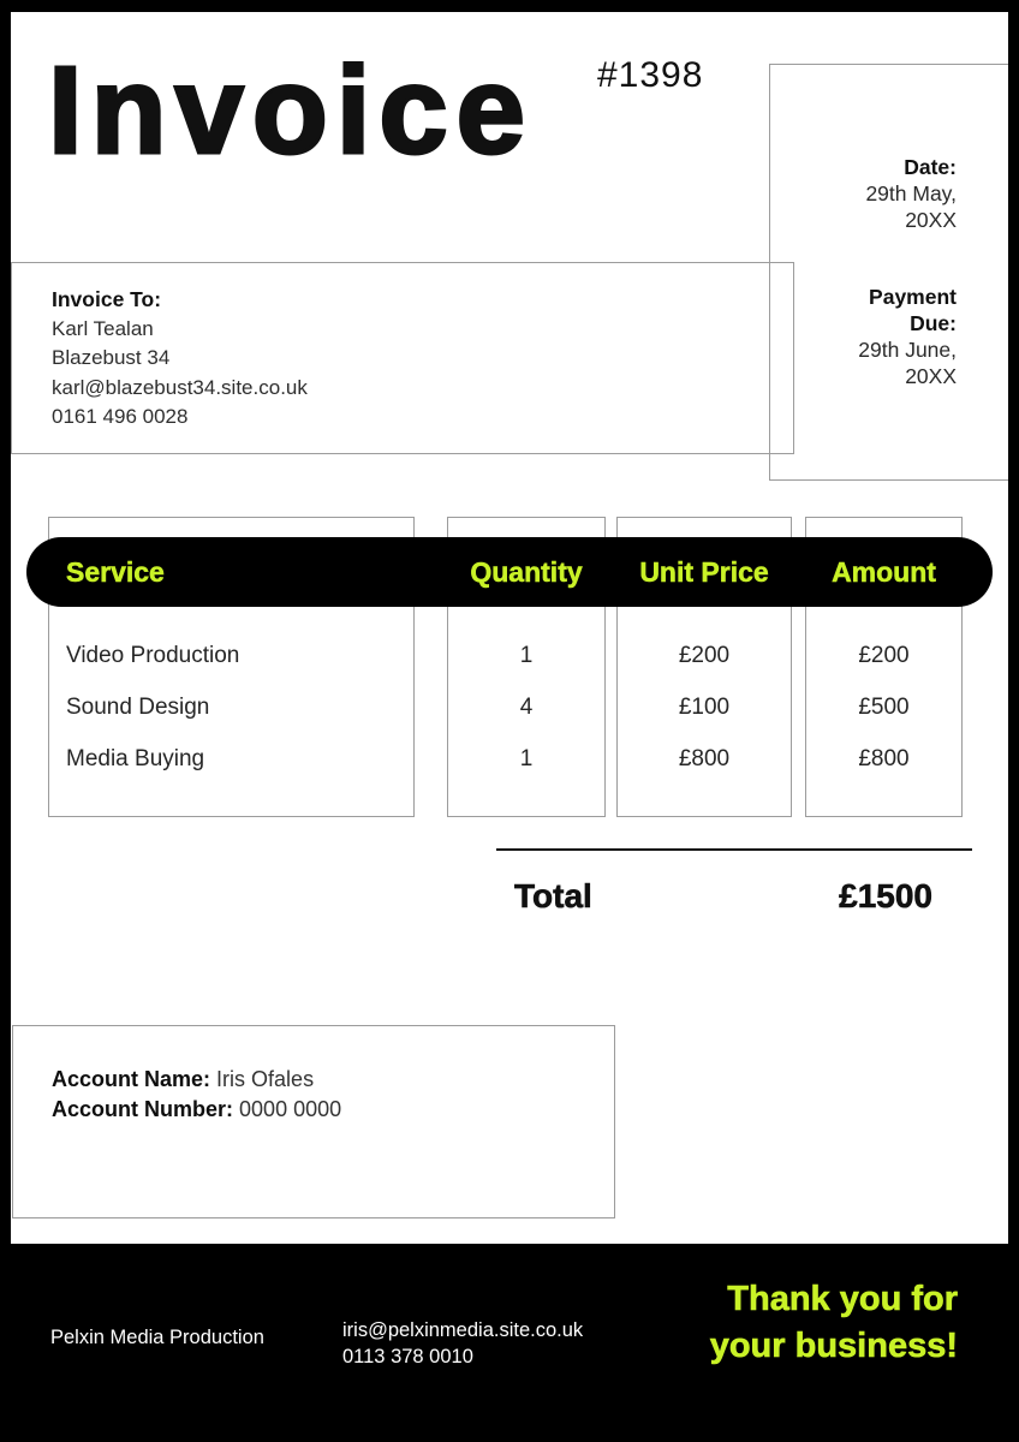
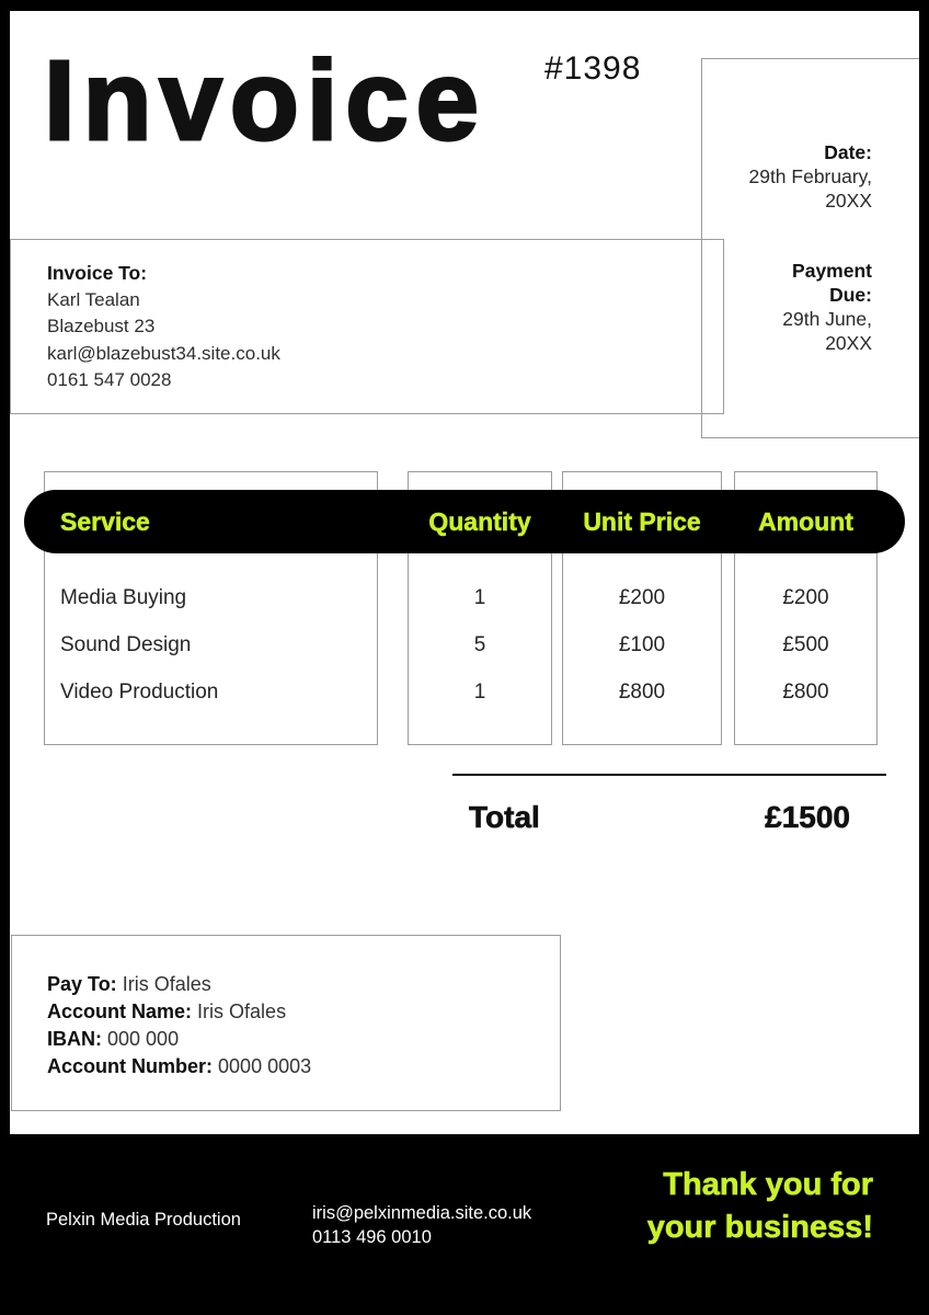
  Invoice
  #1398
  Date:
- 29th May,
+ 29th February,
  20XX
  Payment Due:
  29th June,
  20XX
  Invoice To:
  Karl Tealan
- Blazebust 34
+ Blazebust 23
  karl@blazebust34.site.co.uk
- 0161 496 0028
+ 0161 547 0028
  Service
  Quantity
  Unit Price
  Amount
- Video Production
+ Media Buying
  1
  £200
  £200
  Sound Design
- 4
+ 5
  £100
  £500
- Media Buying
+ Video Production
  1
  £800
  £800
  Total
  £1500
+ Pay To: Iris Ofales
  Account Name: Iris Ofales
+ IBAN: 000 000
- Account Number: 0000 0000
+ Account Number: 0000 0003
  Pelxin Media Production
  iris@pelxinmedia.site.co.uk
- 0113 378 0010
+ 0113 496 0010
  Thank you for
  your business!
